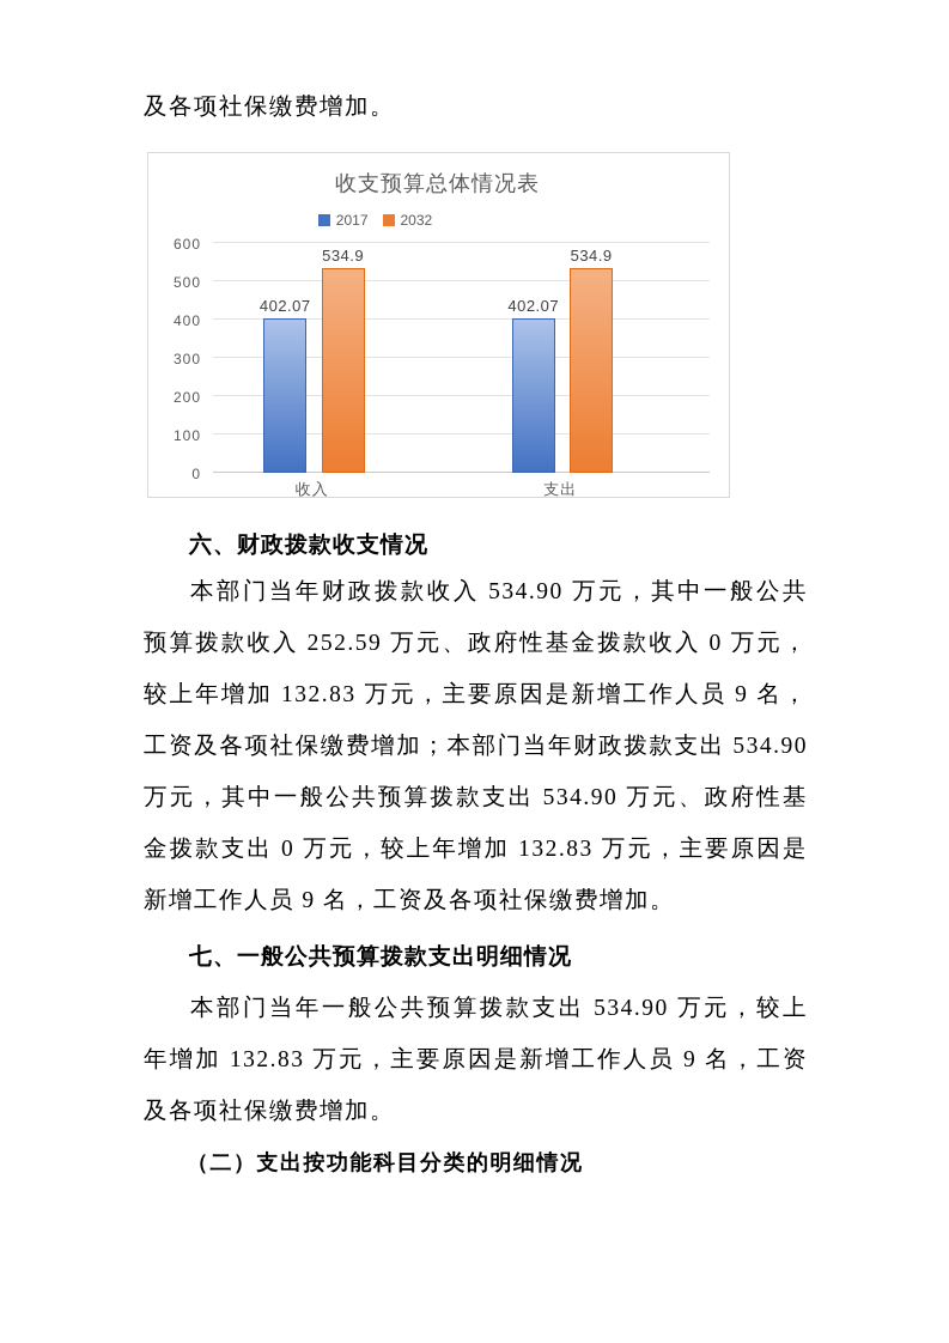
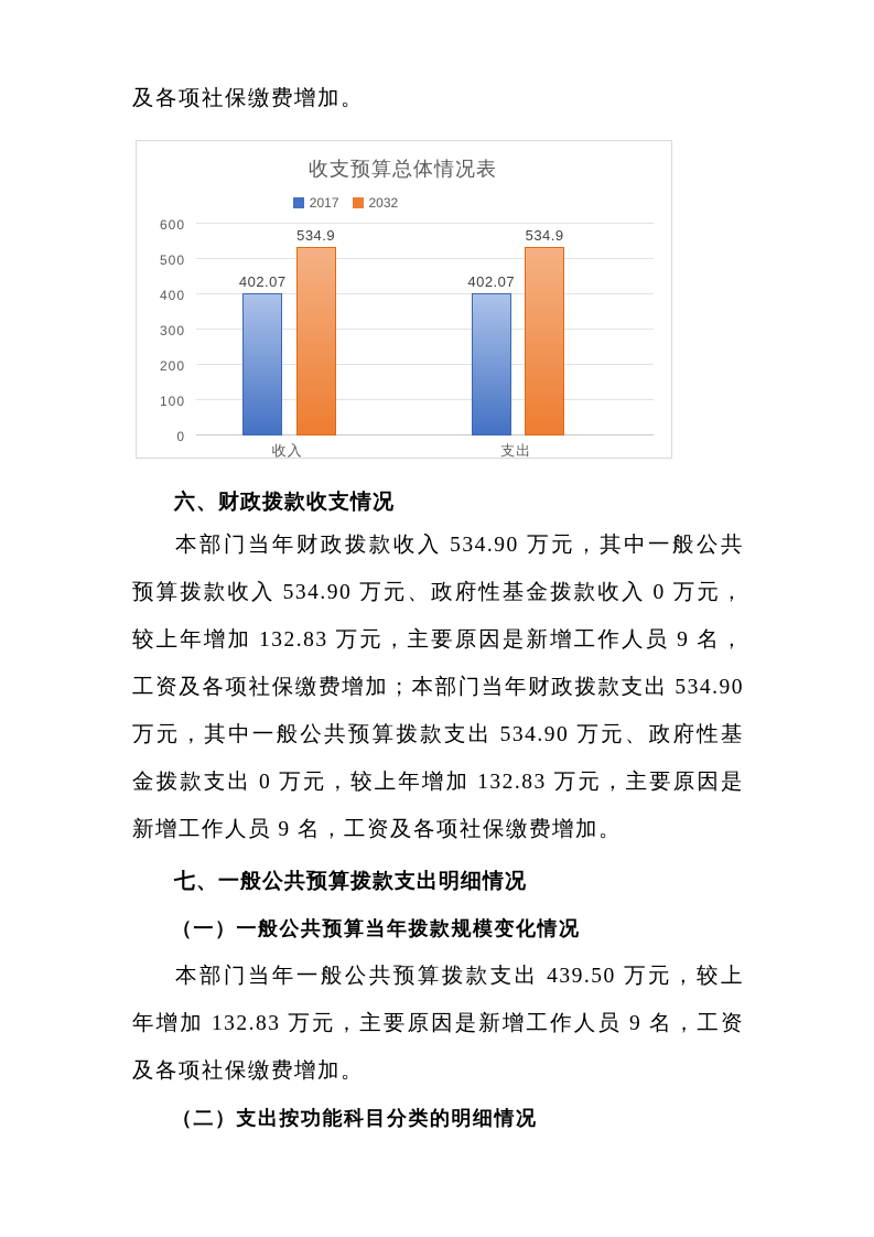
  及各项社保缴费增加。
  收支预算总体情况表
  2017
  2032
  0
  100
  200
  300
  400
  500
  600
  402.07
  534.9
  402.07
  534.9
  收入
  支出
  六、财政拨款收支情况
- 本部门当年财政拨款收入 534.90 万元，其中一般公共预算拨款收入 252.59 万元、政府性基金拨款收入 0 万元，较上年增加 132.83 万元，主要原因是新增工作人员 9 名，工资及各项社保缴费增加；本部门当年财政拨款支出 534.90 万元，其中一般公共预算拨款支出 534.90 万元、政府性基金拨款支出 0 万元，较上年增加 132.83 万元，主要原因是新增工作人员 9 名，工资及各项社保缴费增加。
+ 本部门当年财政拨款收入 534.90 万元，其中一般公共预算拨款收入 534.90 万元、政府性基金拨款收入 0 万元，较上年增加 132.83 万元，主要原因是新增工作人员 9 名，工资及各项社保缴费增加；本部门当年财政拨款支出 534.90 万元，其中一般公共预算拨款支出 534.90 万元、政府性基金拨款支出 0 万元，较上年增加 132.83 万元，主要原因是新增工作人员 9 名，工资及各项社保缴费增加。
  七、一般公共预算拨款支出明细情况
+ （一）一般公共预算当年拨款规模变化情况
- 本部门当年一般公共预算拨款支出 534.90 万元，较上年增加 132.83 万元，主要原因是新增工作人员 9 名，工资及各项社保缴费增加。
+ 本部门当年一般公共预算拨款支出 439.50 万元，较上年增加 132.83 万元，主要原因是新增工作人员 9 名，工资及各项社保缴费增加。
  （二）支出按功能科目分类的明细情况
